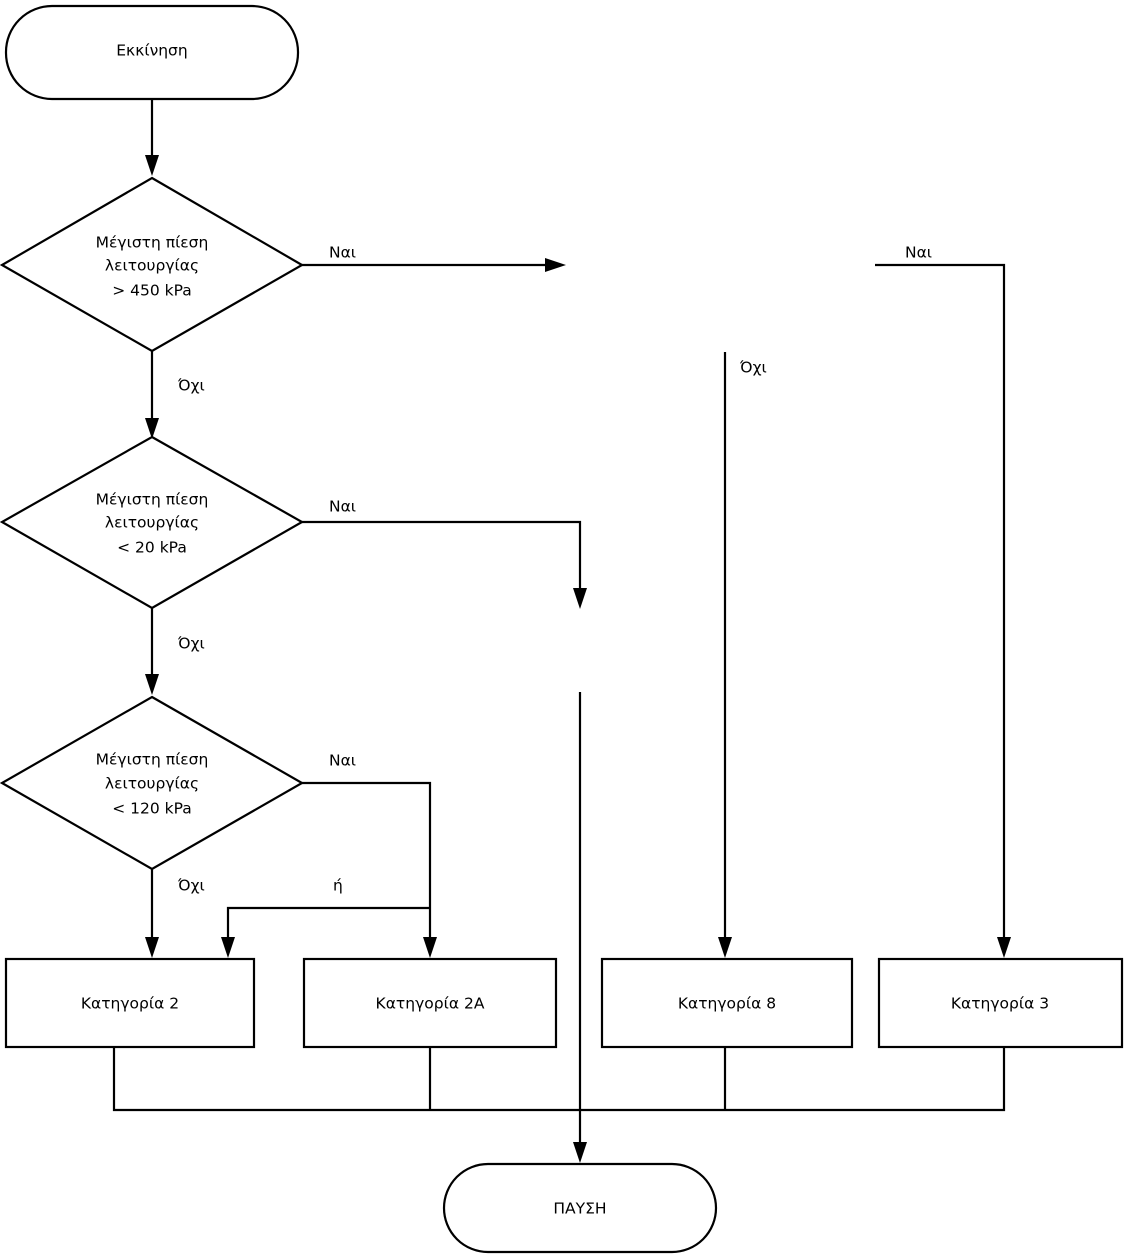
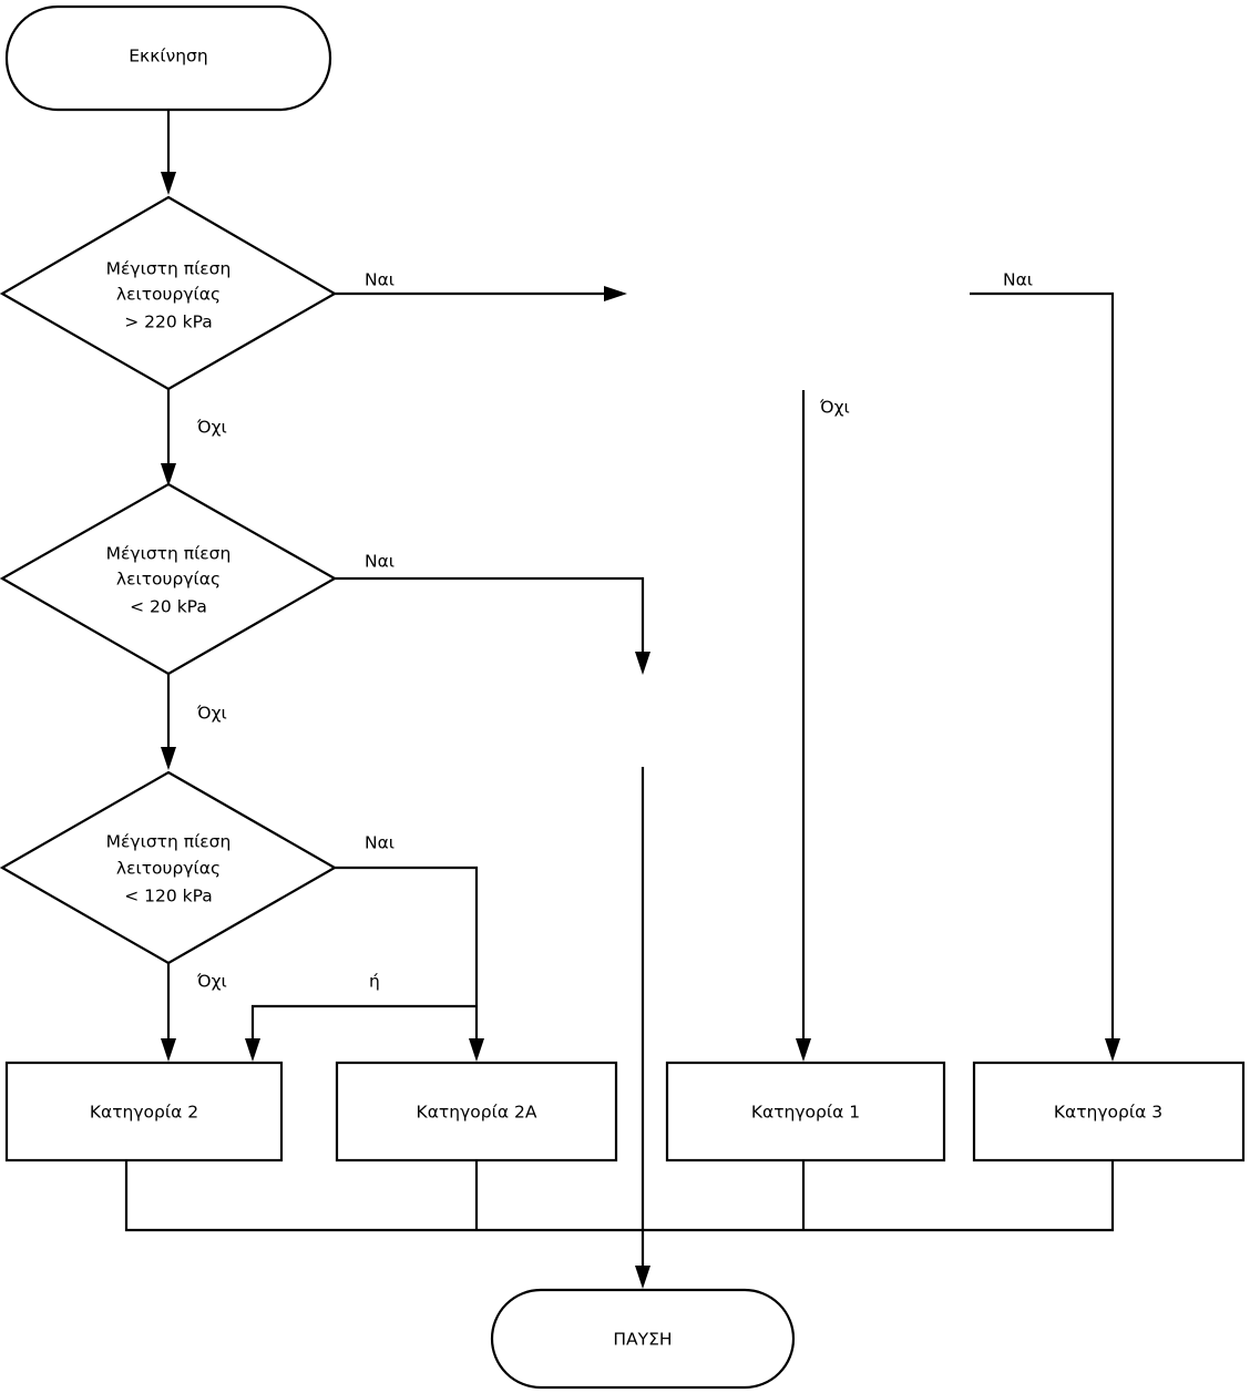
  Εκκίνηση
  Μέγιστη πίεση
  λειτουργίας
- > 450 kPa
+ > 220 kPa
  Μέγιστη πίεση
  λειτουργίας
  < 20 kPa
  Μέγιστη πίεση
  λειτουργίας
  < 120 kPa
  Κατηγορία 2
  Κατηγορία 2Α
- Κατηγορία 8
+ Κατηγορία 1
  Κατηγορία 3
  ΠΑΥΣΗ
  Ναι
  Όχι
  Ναι
  Όχι
  Ναι
  Όχι
  Ναι
  Όχι
  ή
